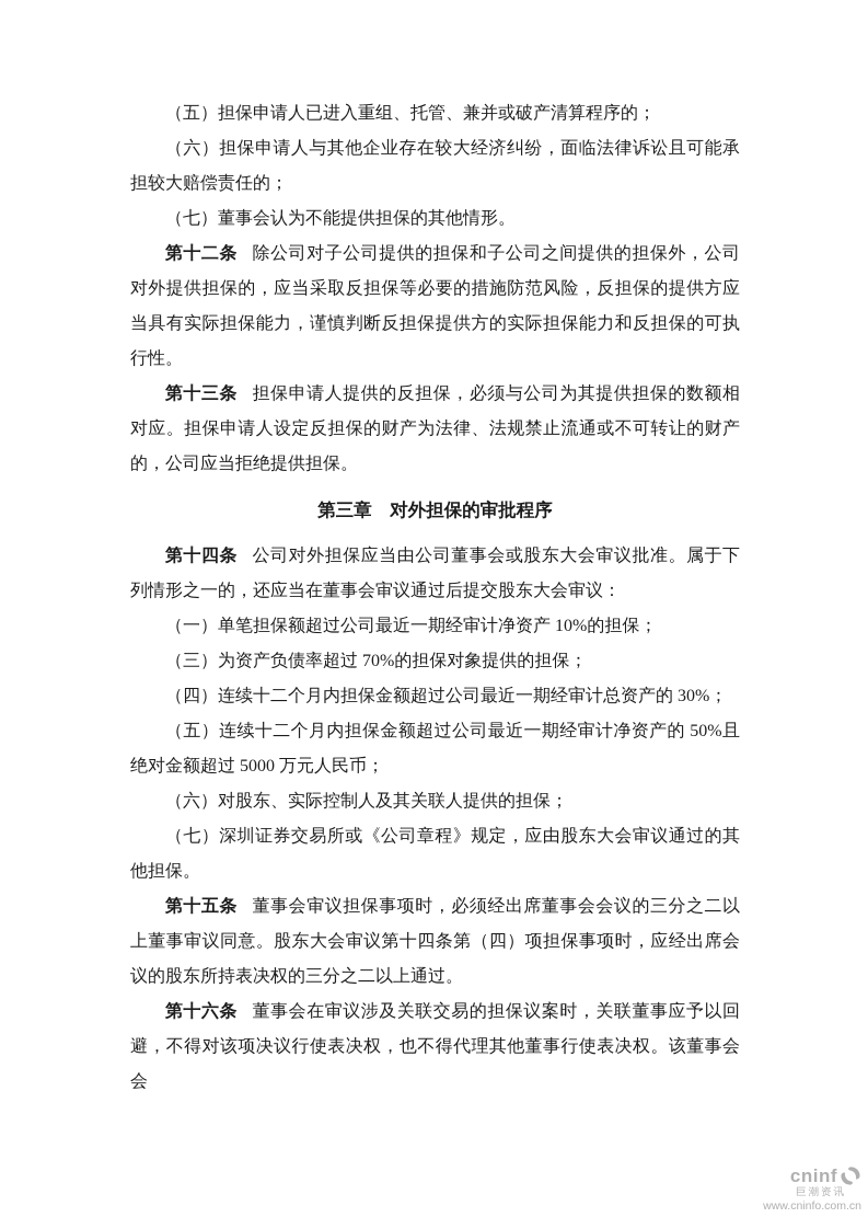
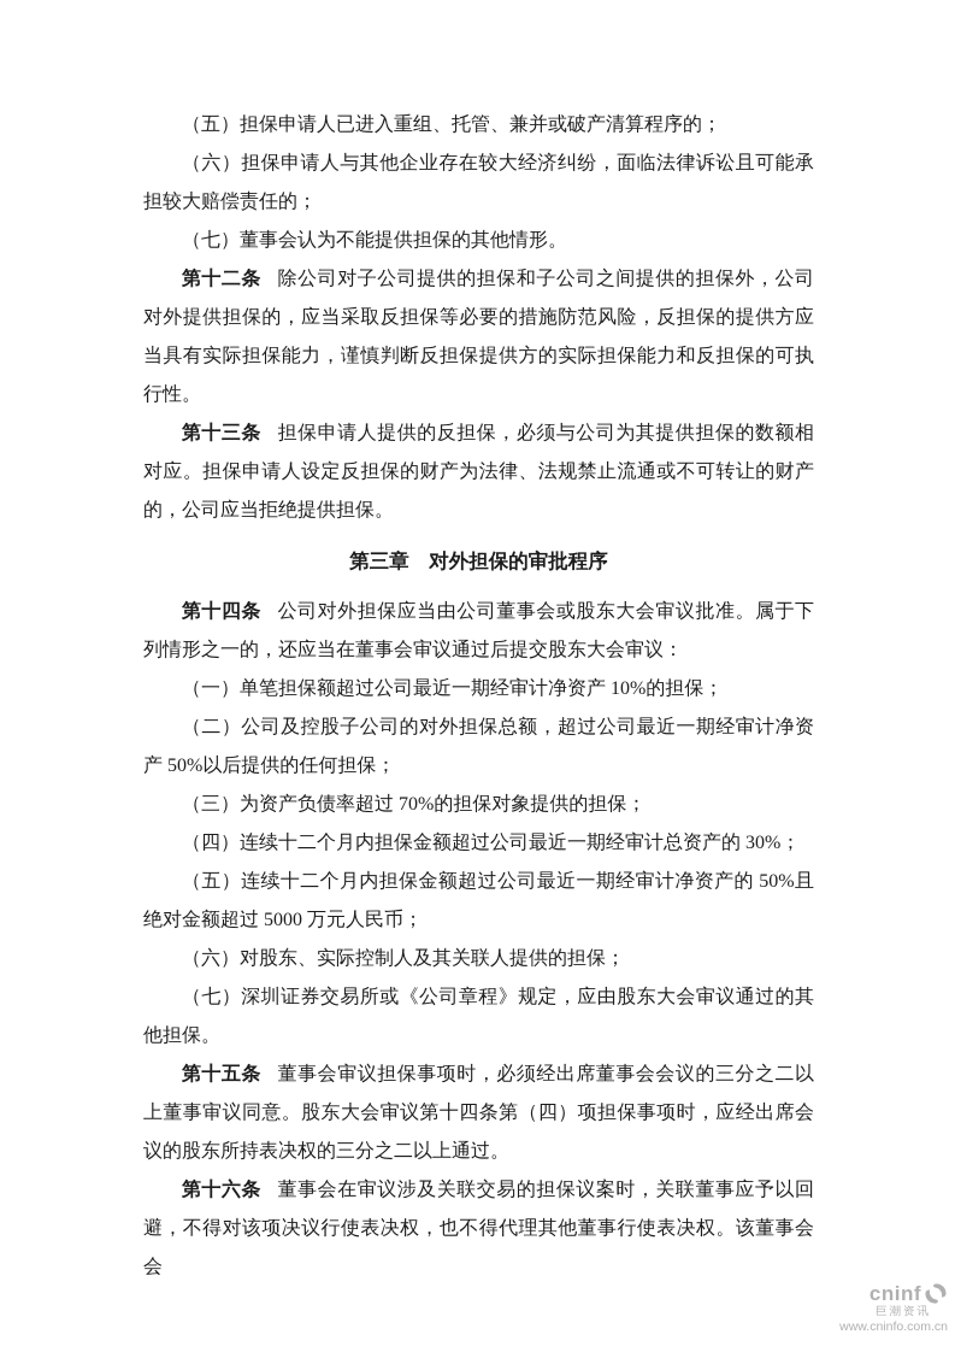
  （五）担保申请人已进入重组、托管、兼并或破产清算程序的；
  （六）担保申请人与其他企业存在较大经济纠纷，面临法律诉讼且可能承担较大赔偿责任的；
  （七）董事会认为不能提供担保的其他情形。
  第十二条 除公司对子公司提供的担保和子公司之间提供的担保外，公司对外提供担保的，应当采取反担保等必要的措施防范风险，反担保的提供方应当具有实际担保能力，谨慎判断反担保提供方的实际担保能力和反担保的可执行性。
  第十三条 担保申请人提供的反担保，必须与公司为其提供担保的数额相对应。担保申请人设定反担保的财产为法律、法规禁止流通或不可转让的财产的，公司应当拒绝提供担保。
  第三章 对外担保的审批程序
  第十四条 公司对外担保应当由公司董事会或股东大会审议批准。属于下列情形之一的，还应当在董事会审议通过后提交股东大会审议：
  （一）单笔担保额超过公司最近一期经审计净资产 10%的担保；
+ （二）公司及控股子公司的对外担保总额，超过公司最近一期经审计净资产 50%以后提供的任何担保；
  （三）为资产负债率超过 70%的担保对象提供的担保；
  （四）连续十二个月内担保金额超过公司最近一期经审计总资产的 30%；
  （五）连续十二个月内担保金额超过公司最近一期经审计净资产的 50%且绝对金额超过 5000 万元人民币；
  （六）对股东、实际控制人及其关联人提供的担保；
  （七）深圳证券交易所或《公司章程》规定，应由股东大会审议通过的其他担保。
  第十五条 董事会审议担保事项时，必须经出席董事会会议的三分之二以上董事审议同意。股东大会审议第十四条第（四）项担保事项时，应经出席会议的股东所持表决权的三分之二以上通过。
  第十六条 董事会在审议涉及关联交易的担保议案时，关联董事应予以回避，不得对该项决议行使表决权，也不得代理其他董事行使表决权。该董事会会
  cninf
  巨潮资讯
  www.cninfo.com.cn
